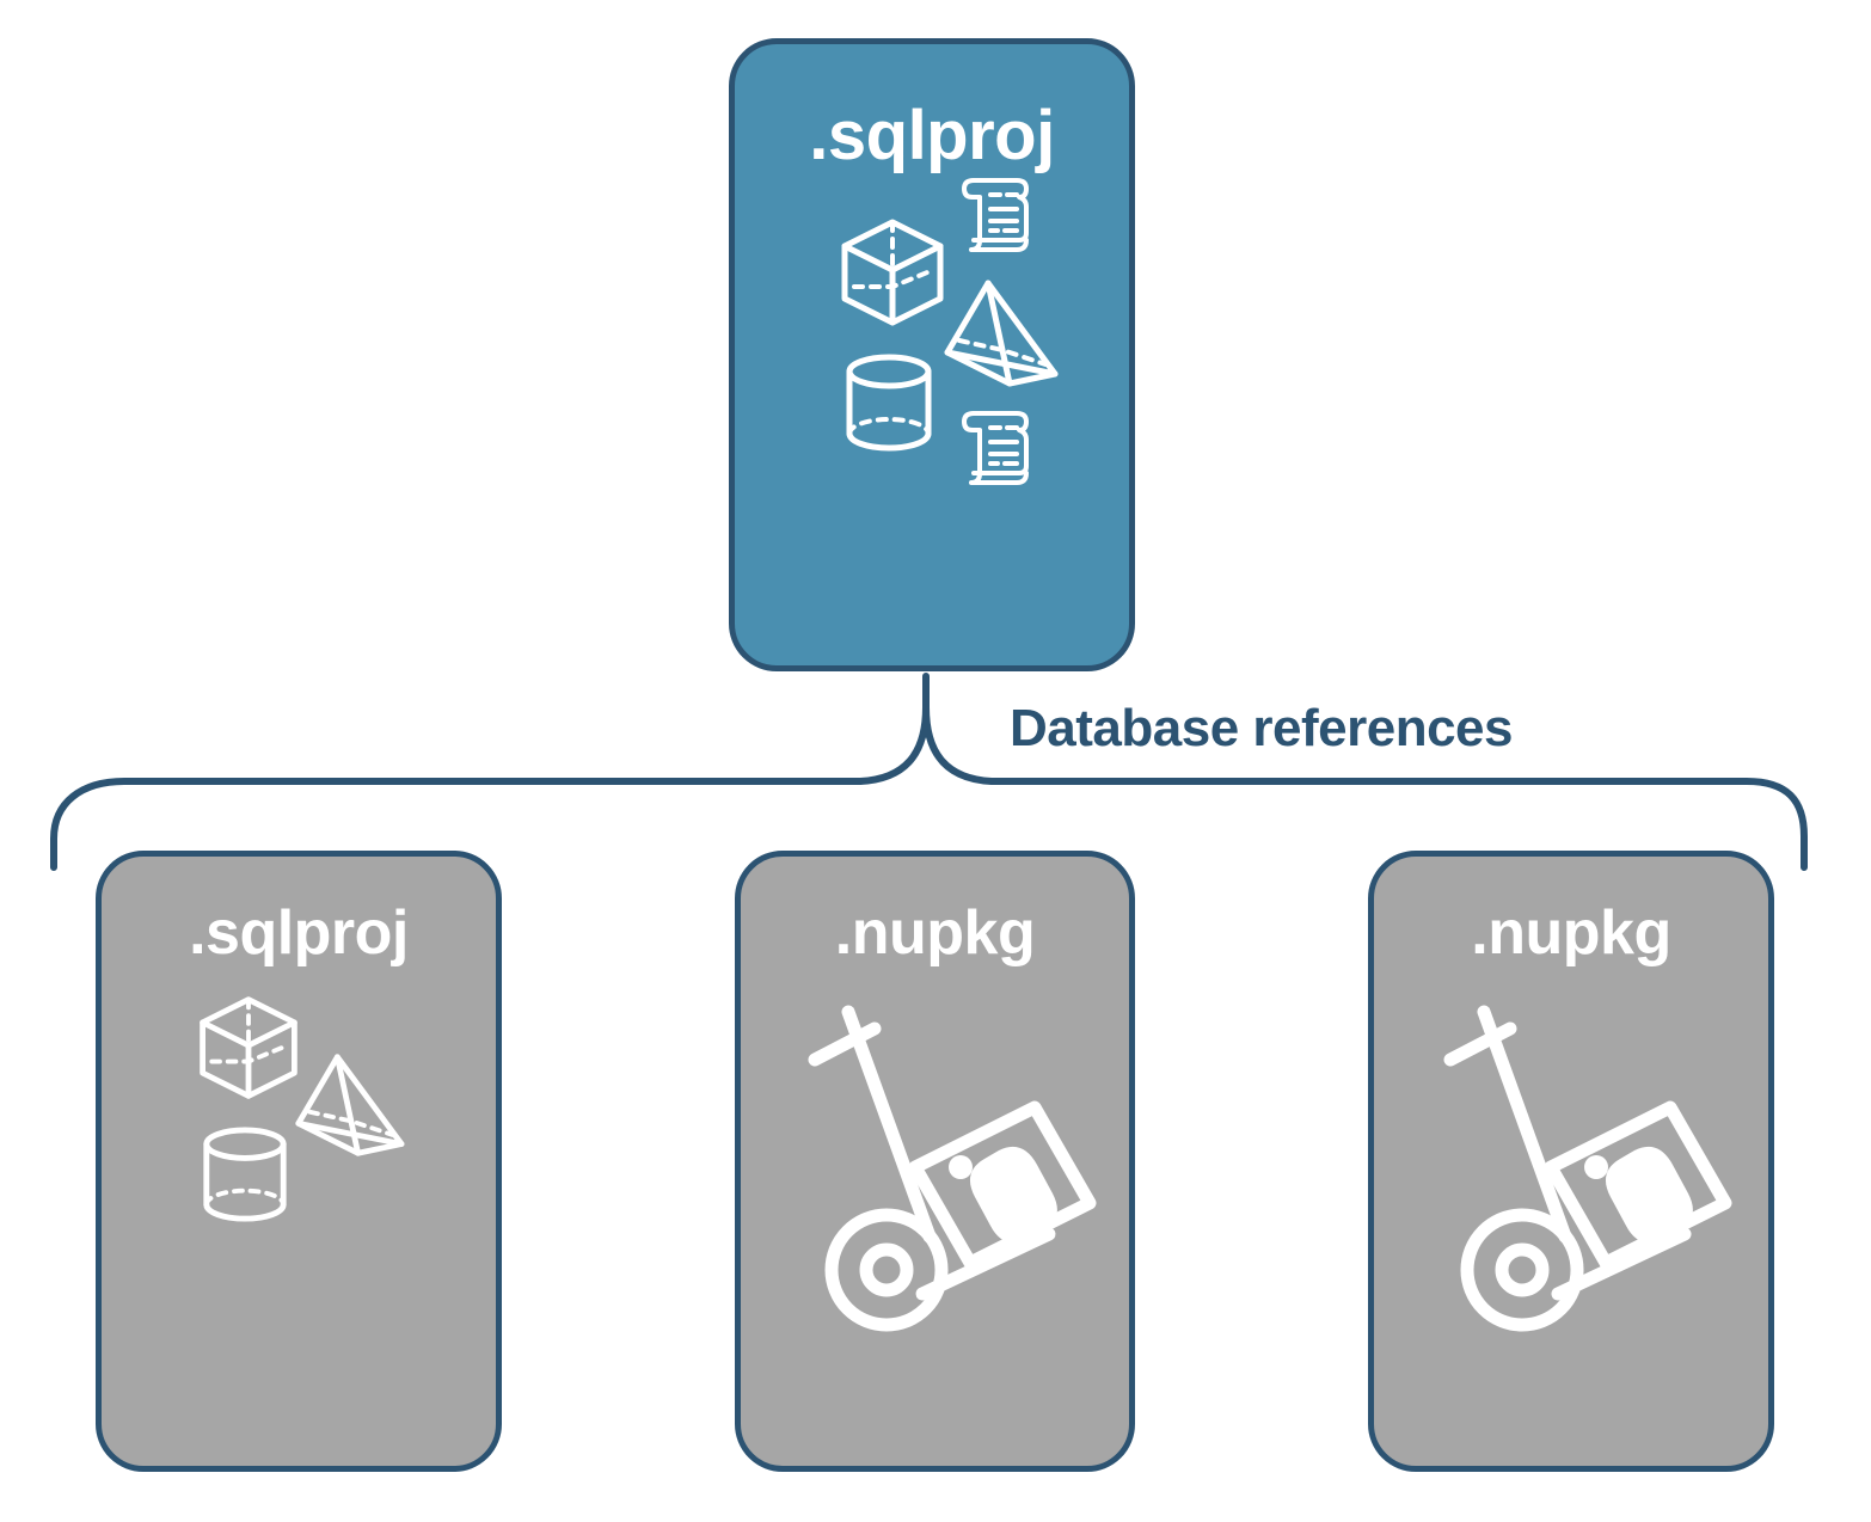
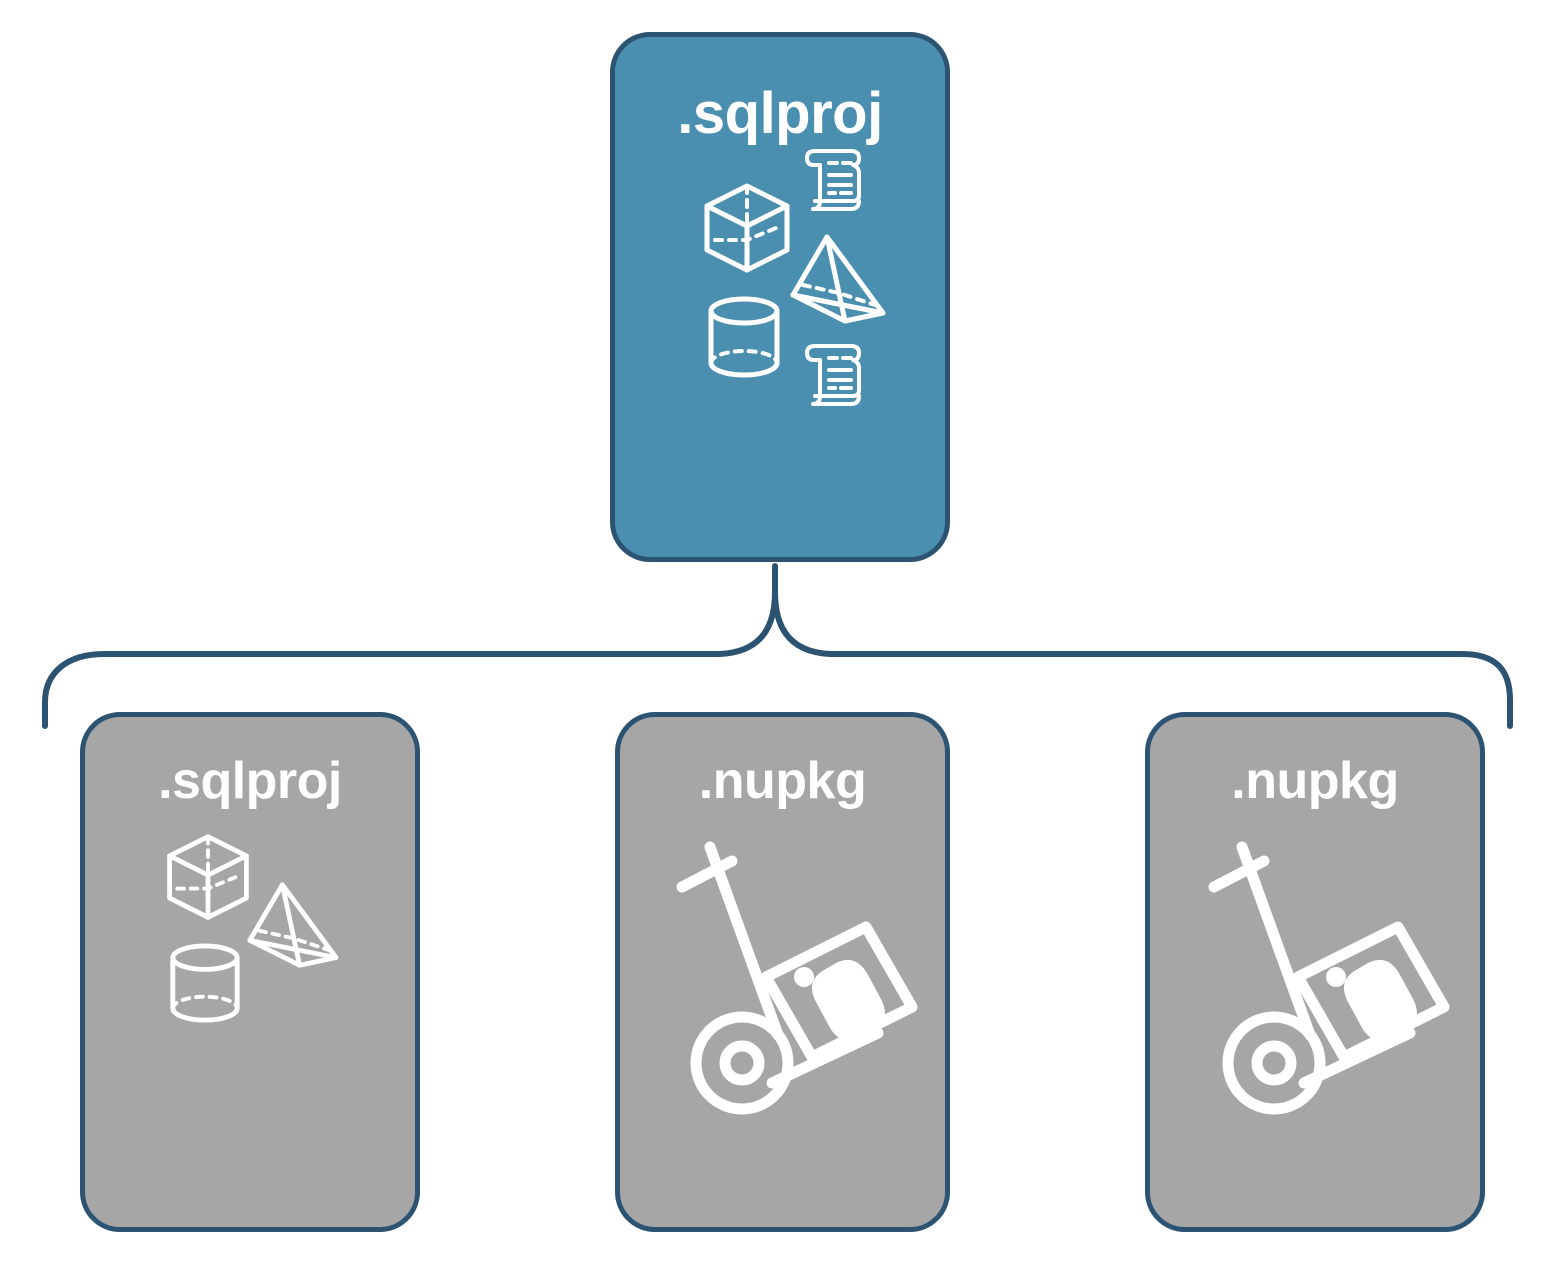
  .sqlproj
  .sqlproj
  .nupkg
  .nupkg
- Database references
